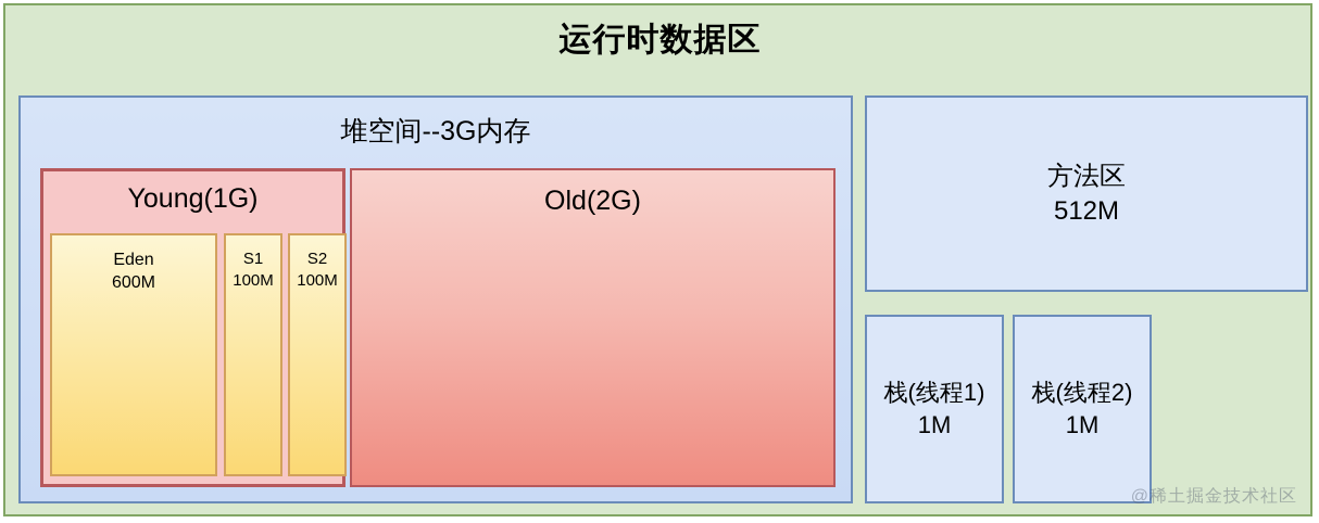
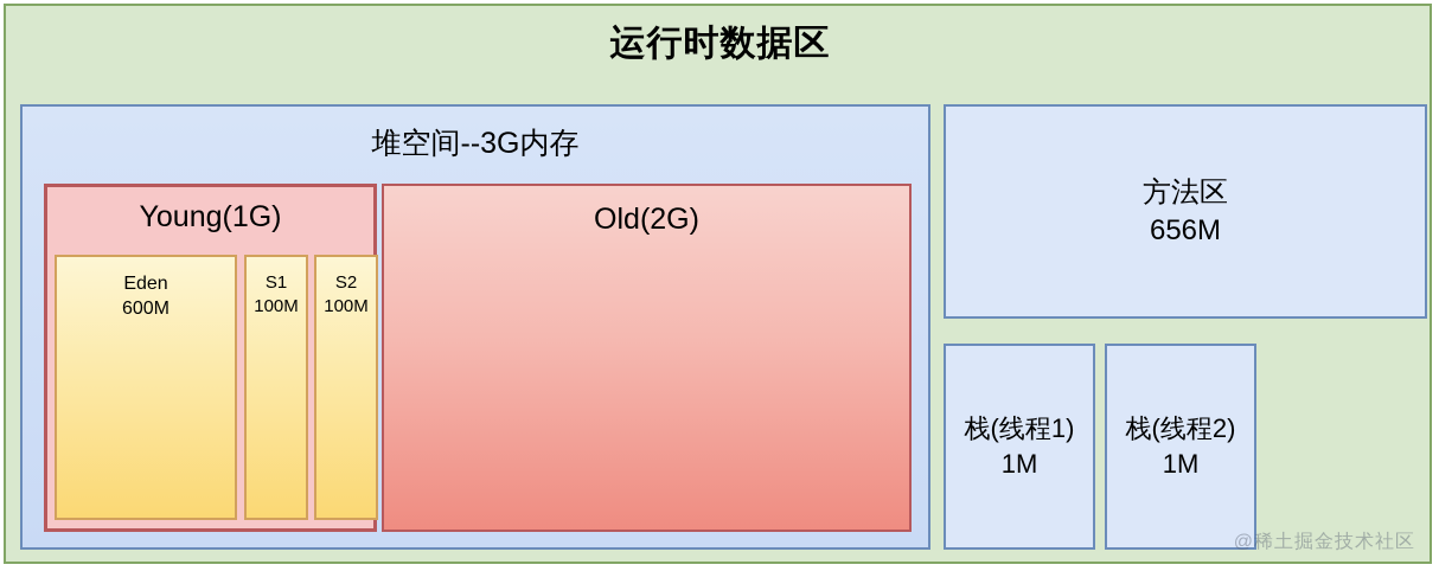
  运行时数据区
  堆空间--3G内存
  Young(1G)
  Eden
  600M
  S1
  100M
  S2
  100M
  Old(2G)
  方法区
- 512M
+ 656M
  栈(线程1)
  1M
  栈(线程2)
  1M
  @稀土掘金技术社区
